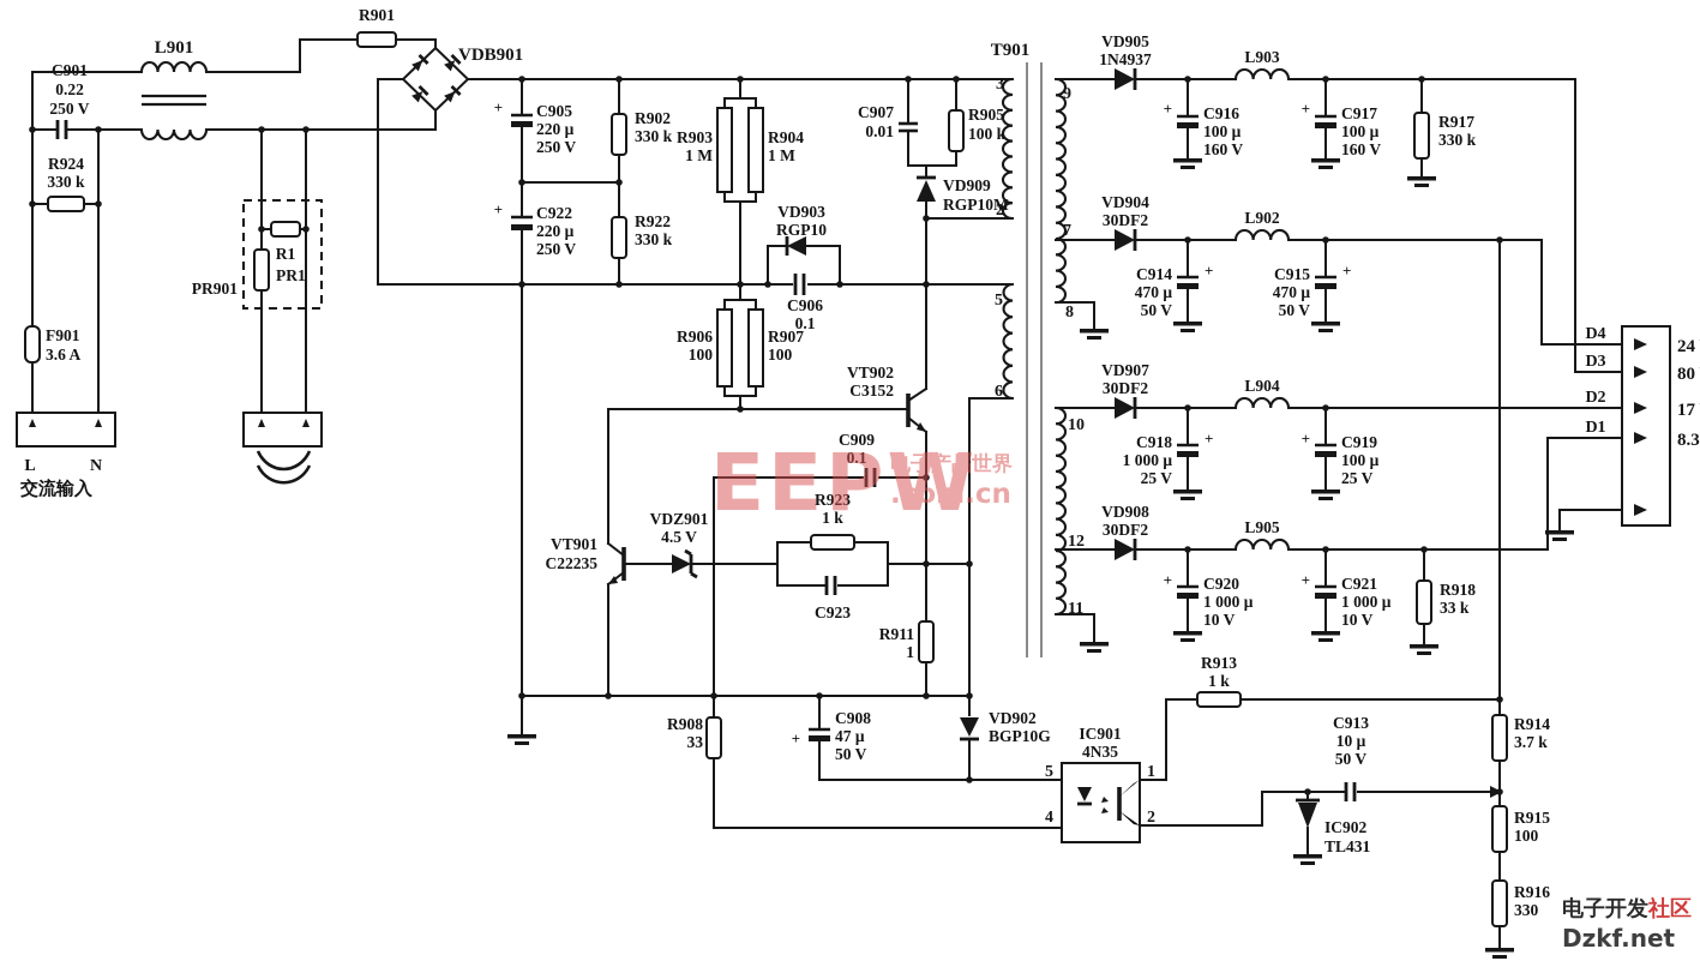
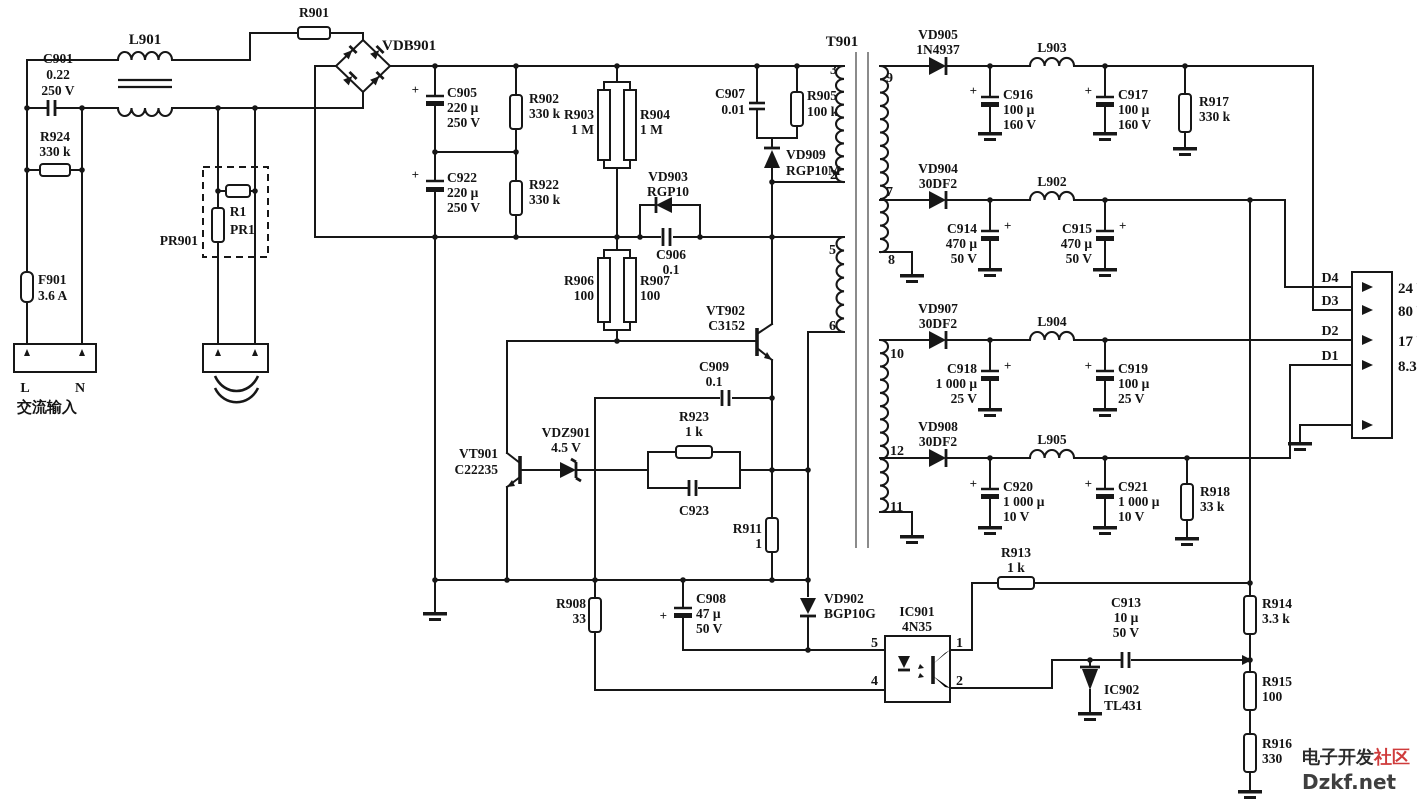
  L
  N
  交流输入
  F901
  3.6 A
  R924
  330 k
  C901
  0.22
  250 V
  L901
  R901
  R1
  PR1
  PR901
  VDB901
  +
  C905
  220 μ
  250 V
  +
  C922
  220 μ
  250 V
  R902
  330 k
  R922
  330 k
  R903
  1 M
  R904
  1 M
  R906
  100
  R907
  100
  VD903
  RGP10
  C906
  0.1
  C907
  0.01
  R905
  100 k
  VD909
  RGP10M
  VT902
  C3152
  C909
  0.1
  VT901
  C22235
  VDZ901
  4.5 V
  R923
  1 k
  C923
  R911
  1
  R908
  33
  +
  C908
  47 μ
  50 V
  VD902
  BGP10G
  IC901
  4N35
  5
  4
  1
  2
  R913
  1 k
  C913
  10 μ
  50 V
  IC902
  TL431
  R914
- 3.7 k
+ 3.3 k
  R915
  100
  R916
  330
  T901
  3
  2
  5
  6
  9
  7
  8
  10
  12
  11
  VD905
  1N4937
  L903
  +
  C916
  100 μ
  160 V
  +
  C917
  100 μ
  160 V
  R917
  330 k
  VD904
  30DF2
  L902
  +
  C914
  470 μ
  50 V
  +
  C915
  470 μ
  50 V
  VD907
  30DF2
  L904
  +
  C918
  1 000 μ
  25 V
  +
  C919
  100 μ
  25 V
  VD908
  30DF2
  L905
  +
  C920
  1 000 μ
  10 V
  +
  C921
  1 000 μ
  10 V
  R918
  33 k
  D4
  D3
  D2
  D1
  8.3
- EEPW
- 电子产品世界
- .com.cn
  电子开发社区
  Dzkf.net
